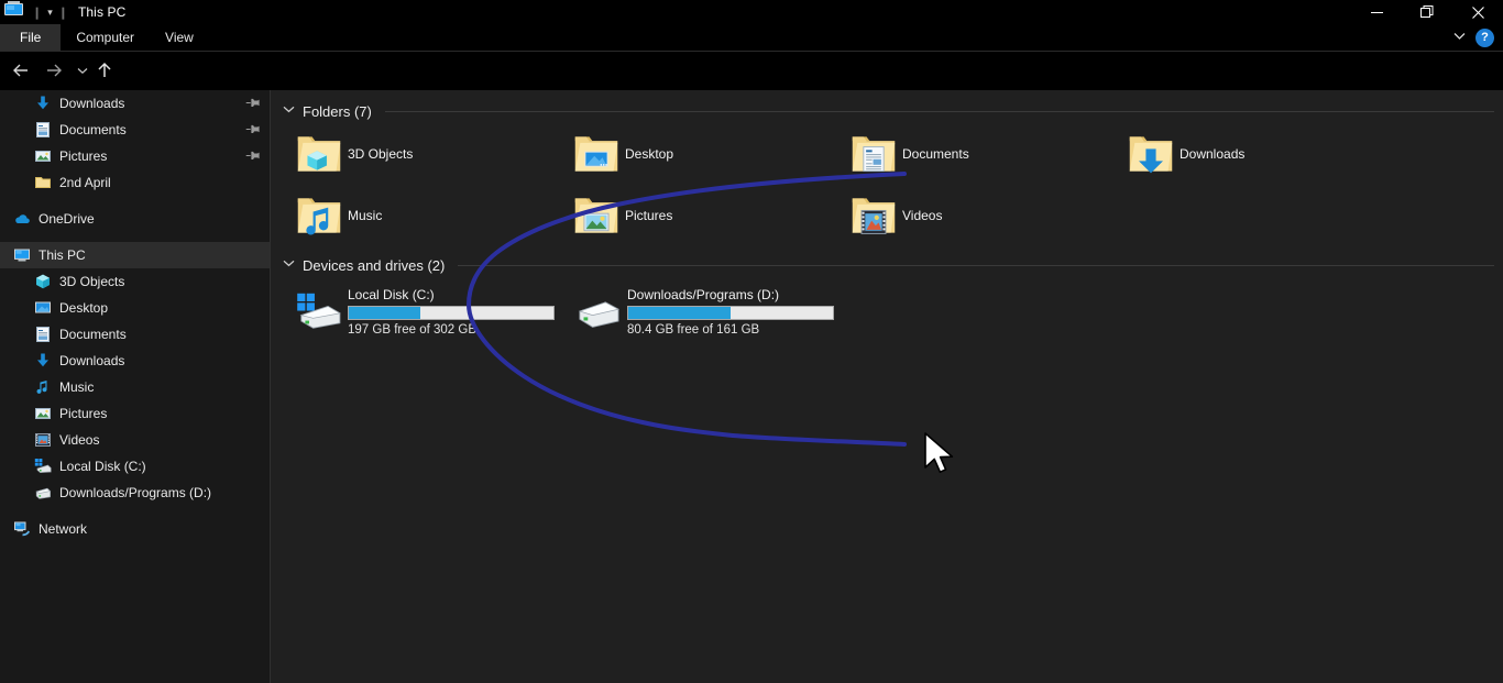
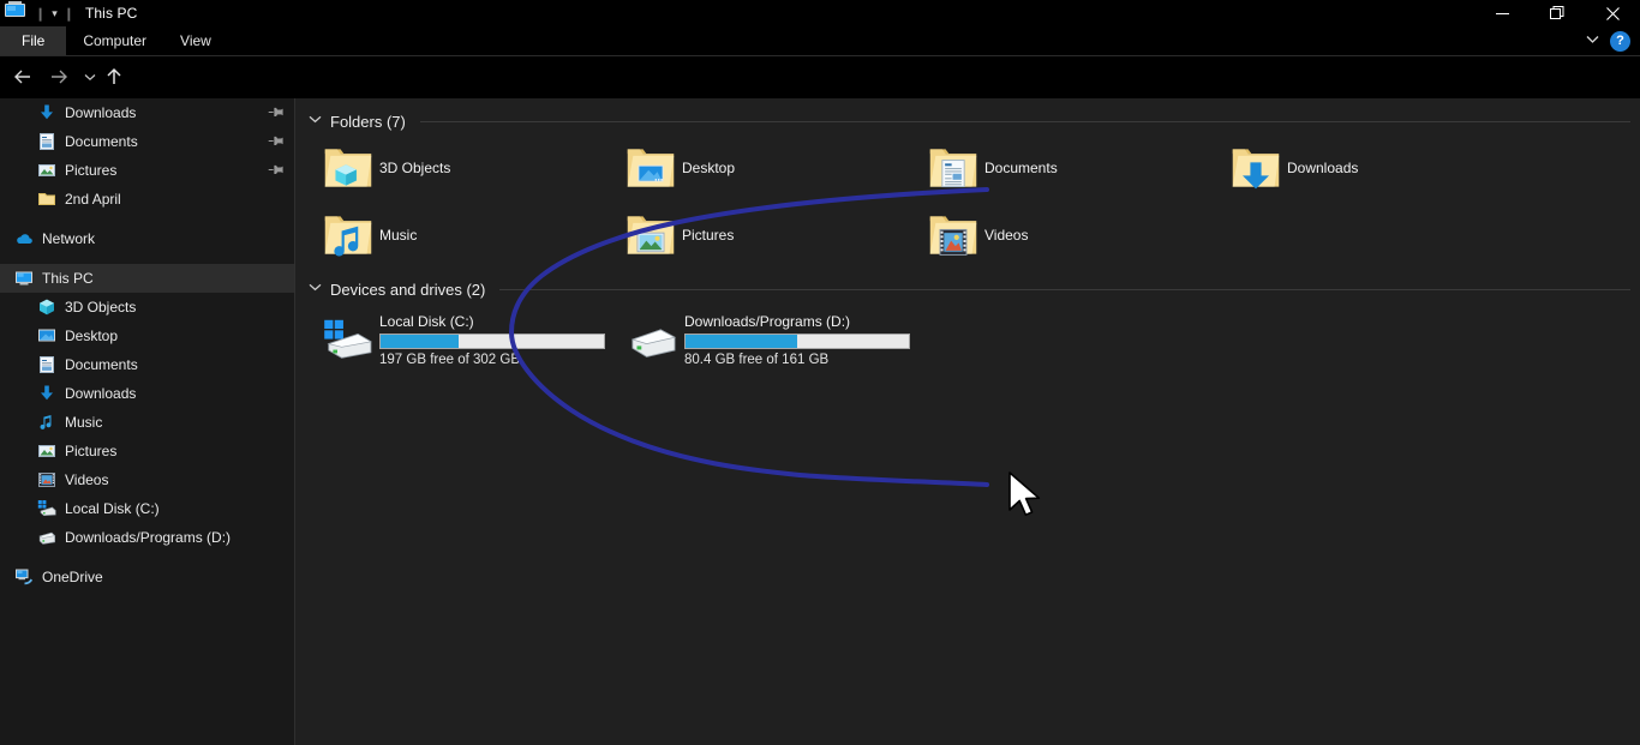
  ❙
  ▾
  ❙
  This PC
  File
  Computer
  View
  ?
  Downloads
  Documents
  Pictures
  2nd April
- OneDrive
+ Network
  This PC
  3D Objects
  Desktop
  Documents
  Downloads
  Music
  Pictures
  Videos
  Local Disk (C:)
  Downloads/Programs (D:)
- Network
+ OneDrive
  Folders (7)
  3D Objects
  Desktop
  Documents
  Downloads
  Music
  Pictures
  Videos
  Devices and drives (2)
  Local Disk (C:)
  197 GB free of 302 GB
  Downloads/Programs (D:)
  80.4 GB free of 161 GB
